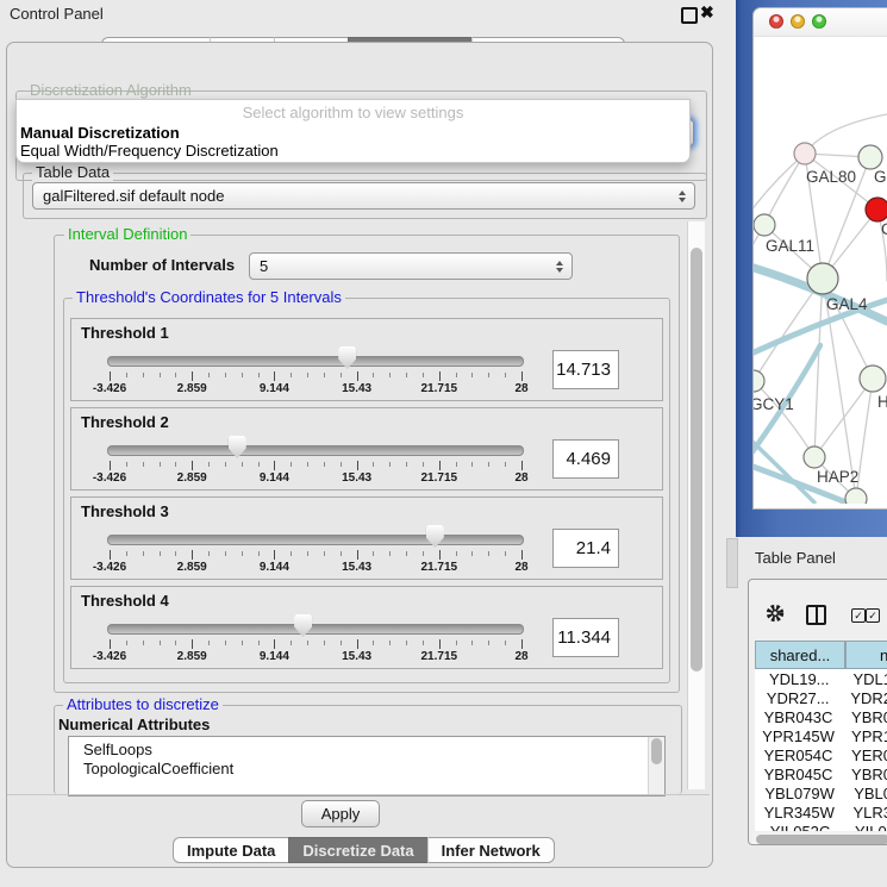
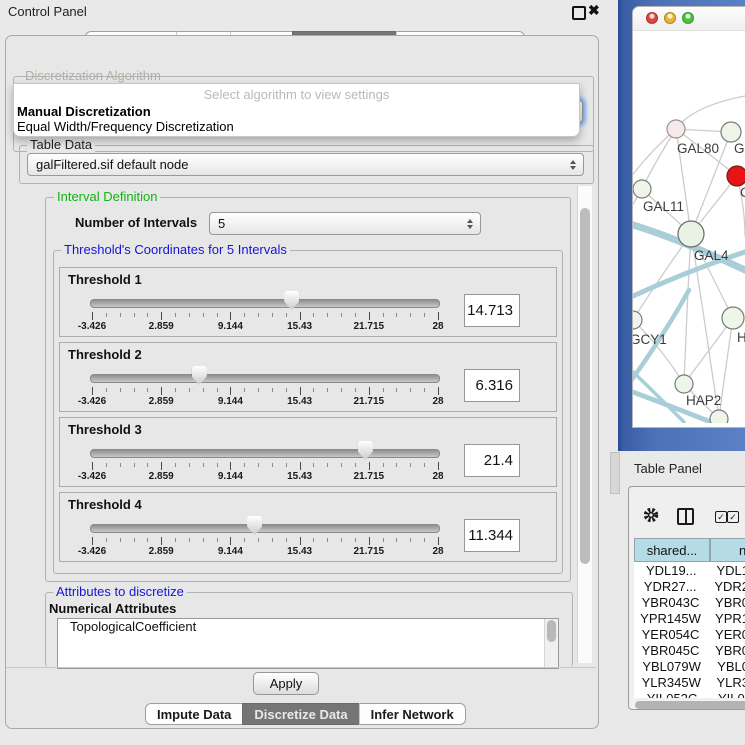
  Control Panel
  ✖
  Discretization Algorithm
  Select algorithm to view settings
  Manual Discretization
  Equal Width/Frequency Discretization
  Table Data
  galFiltered.sif default node
  Interval Definition
  Number of Intervals
  5
  Threshold's Coordinates for 5 Intervals
  Threshold 1
  -3.426
  2.859
  9.144
  15.43
  21.715
  28
  14.713
  Threshold 2
  -3.426
  2.859
  9.144
  15.43
  21.715
  28
- 4.469
+ 6.316
  Threshold 3
  -3.426
  2.859
  9.144
  15.43
  21.715
  28
  21.4
  Threshold 4
  -3.426
  2.859
  9.144
  15.43
  21.715
  28
  11.344
  Attributes to discretize
  Numerical Attributes
- SelfLoops
  TopologicalCoefficient
  Apply
  Impute Data
  Discretize Data
  Infer Network
  GAL80
  GAL11
  GAL4
  GCY1
  H
  HAP2
  Table Panel
  ✓
  ✓
  shared...
  n
  YDL19...
  YDL
  YDR27...
  YDR
  YBR043C
  YBR
  YPR145W
  YPR
  YER054C
  YER
  YBR045C
  YBR
  YBL079W
  YBL
  YLR345W
  YLR
